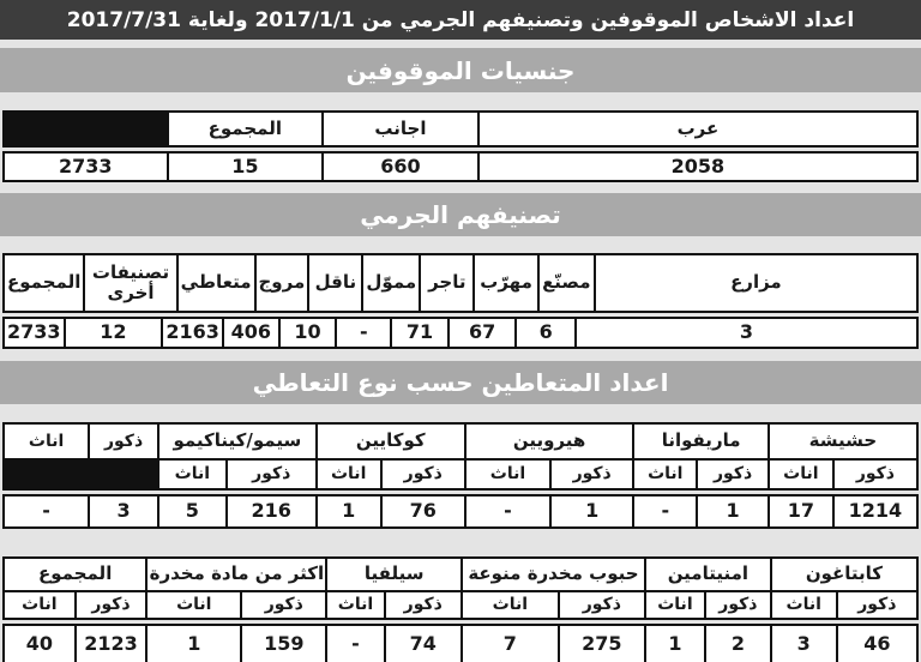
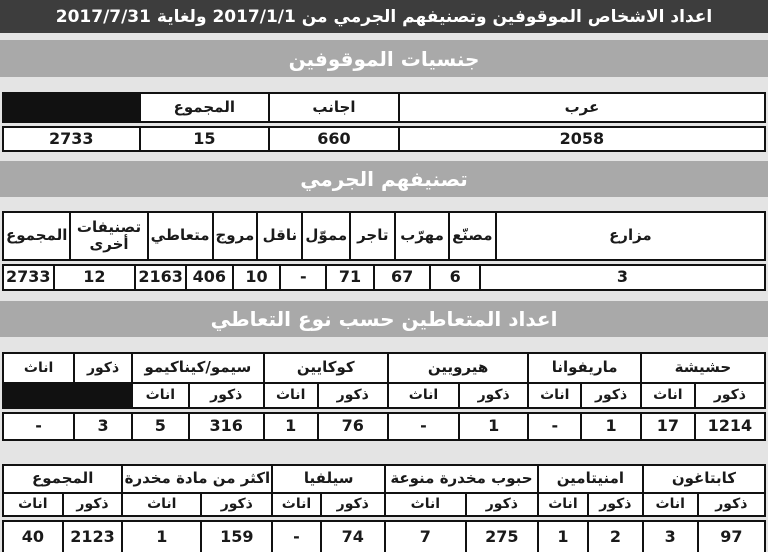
  اعداد الاشخاص الموقوفين وتصنيفهم الجرمي من 2017/1/1 ولغاية 2017/7/31
  جنسيات الموقوفين
  عرب
  اجانب
  المجموع
  2058
  660
  15
  2733
  تصنيفهم الجرمي
  مزارع
  مصنّع
  مهرّب
  تاجر
  مموّل
  ناقل
  مروج
  متعاطي
  تصنيفات أخرى
  المجموع
  3
  6
  67
  71
  -
  10
  406
  2163
  12
  2733
  اعداد المتعاطين حسب نوع التعاطي
  حشيشة
  ماريفوانا
  هيرويين
  كوكايين
  سيمو/كيناكيمو
  ذكور
  اناث
  ذكور
  اناث
  ذكور
  اناث
  ذكور
  اناث
  ذكور
  اناث
  ذكور
  اناث
  1214
  17
  1
  -
  1
  -
  76
  1
- 216
+ 316
  5
  3
  -
  كابتاغون
  امنيتامين
  حبوب مخدرة منوعة
  سيلفيا
  اكثر من مادة مخدرة
  المجموع
  ذكور
  اناث
  ذكور
  اناث
  ذكور
  اناث
  ذكور
  اناث
  ذكور
  اناث
  ذكور
  اناث
- 46
+ 97
  3
  2
  1
  275
  7
  74
  -
  159
  1
  2123
  40
